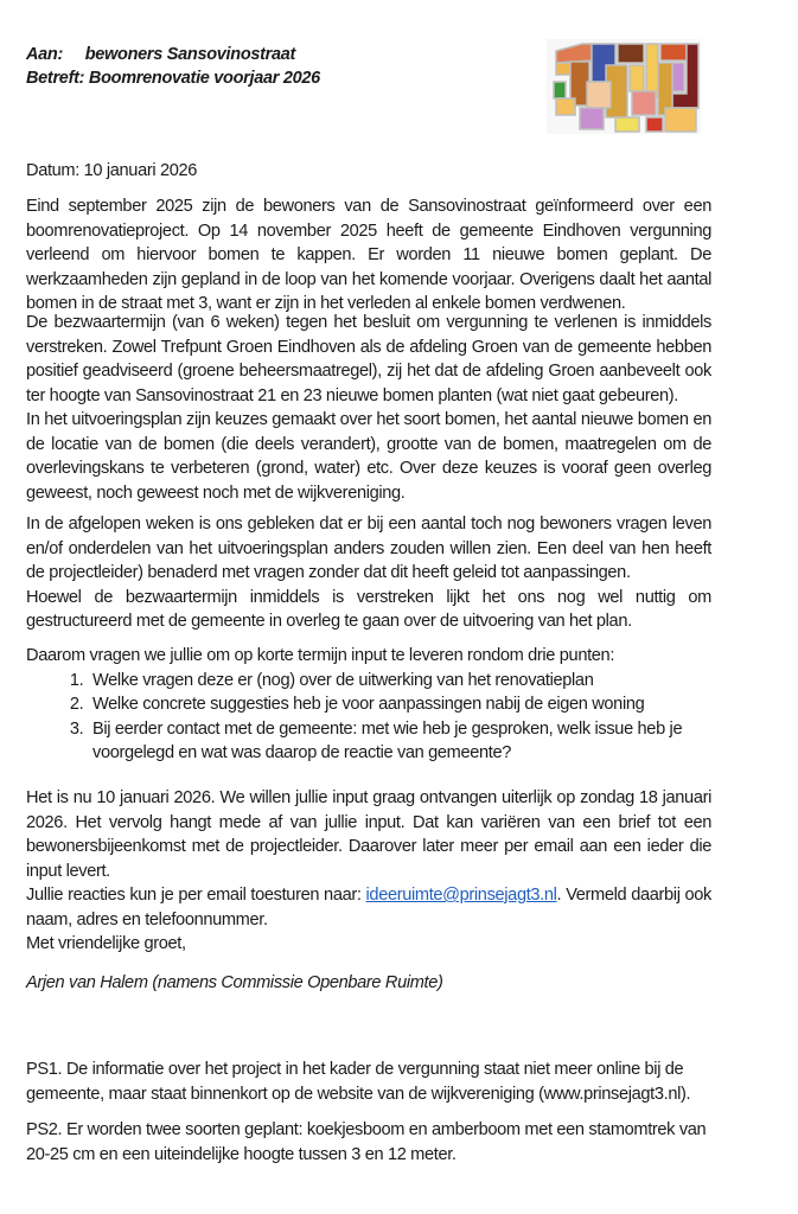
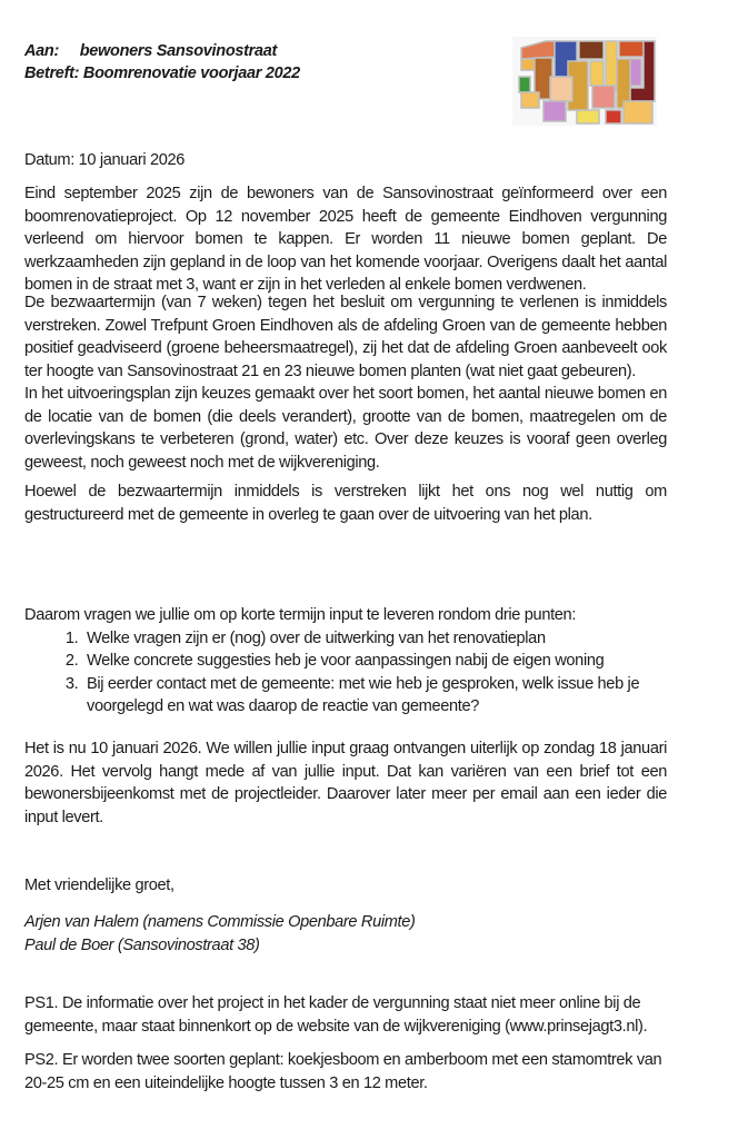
  Aan: bewoners Sansovinostraat
- Betreft: Boomrenovatie voorjaar 2026
+ Betreft: Boomrenovatie voorjaar 2022
  Datum: 10 januari 2026
- Eind september 2025 zijn de bewoners van de Sansovinostraat geïnformeerd over een boomrenovatieproject. Op 14 november 2025 heeft de gemeente Eindhoven vergunning verleend om hiervoor bomen te kappen. Er worden 11 nieuwe bomen geplant. De werkzaamheden zijn gepland in de loop van het komende voorjaar. Overigens daalt het aantal bomen in de straat met 3, want er zijn in het verleden al enkele bomen verdwenen.
+ Eind september 2025 zijn de bewoners van de Sansovinostraat geïnformeerd over een boomrenovatieproject. Op 12 november 2025 heeft de gemeente Eindhoven vergunning verleend om hiervoor bomen te kappen. Er worden 11 nieuwe bomen geplant. De werkzaamheden zijn gepland in de loop van het komende voorjaar. Overigens daalt het aantal bomen in de straat met 3, want er zijn in het verleden al enkele bomen verdwenen.
- De bezwaartermijn (van 6 weken) tegen het besluit om vergunning te verlenen is inmiddels verstreken. Zowel Trefpunt Groen Eindhoven als de afdeling Groen van de gemeente hebben positief geadviseerd (groene beheersmaatregel), zij het dat de afdeling Groen aanbeveelt ook ter hoogte van Sansovinostraat 21 en 23 nieuwe bomen planten (wat niet gaat gebeuren).
+ De bezwaartermijn (van 7 weken) tegen het besluit om vergunning te verlenen is inmiddels verstreken. Zowel Trefpunt Groen Eindhoven als de afdeling Groen van de gemeente hebben positief geadviseerd (groene beheersmaatregel), zij het dat de afdeling Groen aanbeveelt ook ter hoogte van Sansovinostraat 21 en 23 nieuwe bomen planten (wat niet gaat gebeuren).
  In het uitvoeringsplan zijn keuzes gemaakt over het soort bomen, het aantal nieuwe bomen en de locatie van de bomen (die deels verandert), grootte van de bomen, maatregelen om de overlevingskans te verbeteren (grond, water) etc. Over deze keuzes is vooraf geen overleg geweest, noch geweest noch met de wijkvereniging.
- In de afgelopen weken is ons gebleken dat er bij een aantal toch nog bewoners vragen leven en/of onderdelen van het uitvoeringsplan anders zouden willen zien. Een deel van hen heeft de projectleider) benaderd met vragen zonder dat dit heeft geleid tot aanpassingen.
  Hoewel de bezwaartermijn inmiddels is verstreken lijkt het ons nog wel nuttig om gestructureerd met de gemeente in overleg te gaan over de uitvoering van het plan.
  Daarom vragen we jullie om op korte termijn input te leveren rondom drie punten:
- Welke vragen deze er (nog) over de uitwerking van het renovatieplan
+ Welke vragen zijn er (nog) over de uitwerking van het renovatieplan
  Welke concrete suggesties heb je voor aanpassingen nabij de eigen woning
  Bij eerder contact met de gemeente: met wie heb je gesproken, welk issue heb je voorgelegd en wat was daarop de reactie van gemeente?
  Het is nu 10 januari 2026. We willen jullie input graag ontvangen uiterlijk op zondag 18 januari 2026. Het vervolg hangt mede af van jullie input. Dat kan variëren van een brief tot een bewonersbijeenkomst met de projectleider. Daarover later meer per email aan een ieder die input levert.
- Jullie reacties kun je per email toesturen naar: ideeruimte@prinsejagt3.nl. Vermeld daarbij ook naam, adres en telefoonnummer.
  Met vriendelijke groet,
  Arjen van Halem (namens Commissie Openbare Ruimte)
+ Paul de Boer (Sansovinostraat 38)
  PS1. De informatie over het project in het kader de vergunning staat niet meer online bij de gemeente, maar staat binnenkort op de website van de wijkvereniging (www.prinsejagt3.nl).
  PS2. Er worden twee soorten geplant: koekjesboom en amberboom met een stamomtrek van 20-25 cm en een uiteindelijke hoogte tussen 3 en 12 meter.
